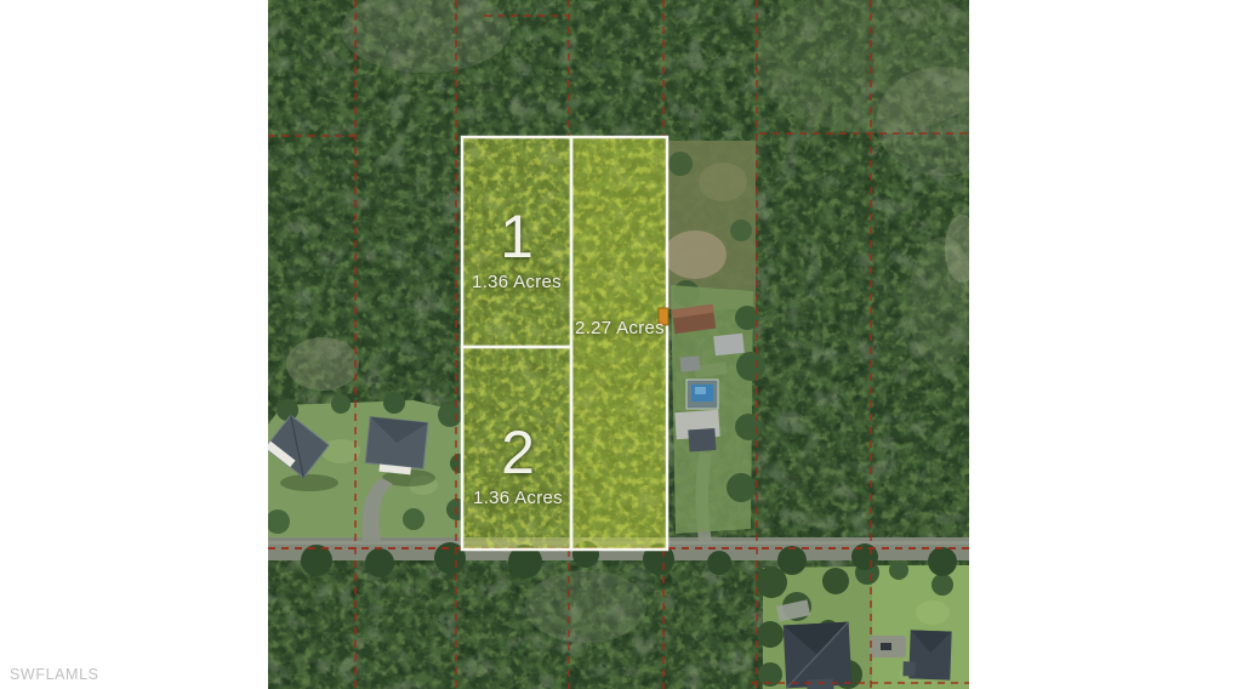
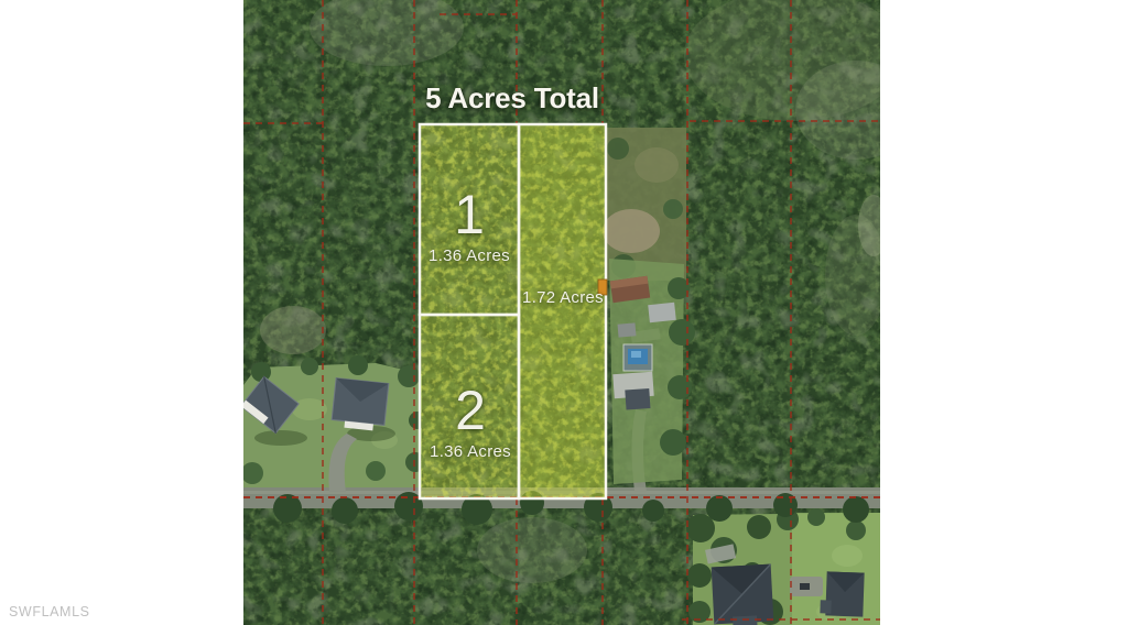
+ 5 Acres Total
  1
  1.36 Acres
  2
  1.36 Acres
- 2.27 Acres
+ 1.72 Acres
  SWFLAMLS
